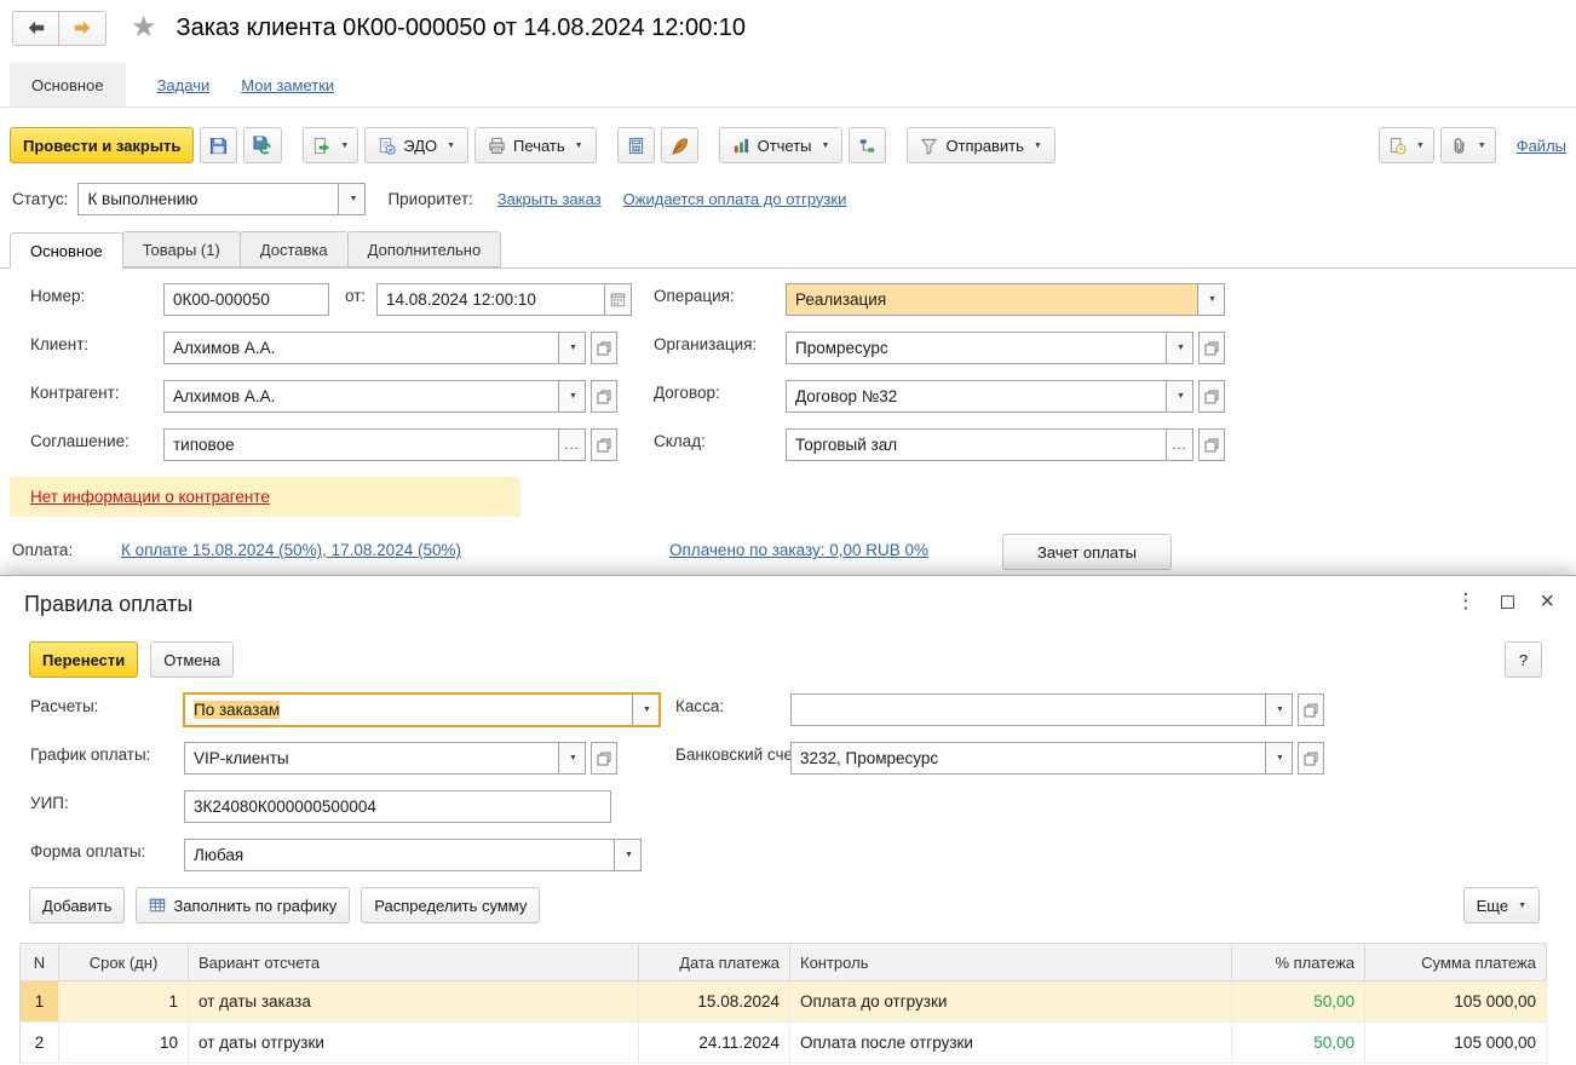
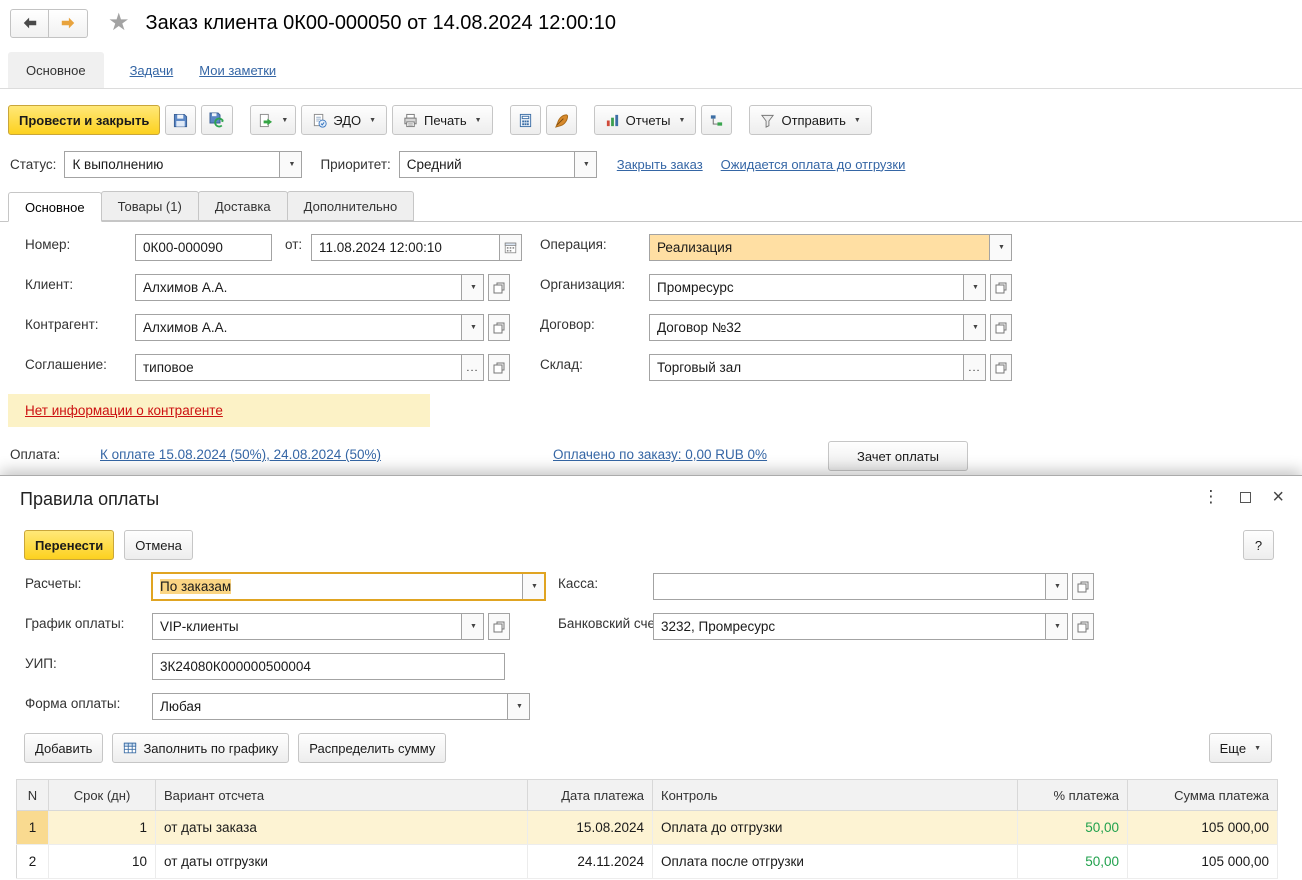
  ★
  Заказ клиента 0К00-000050 от 14.08.2024 12:00:10
  Основное
  Задачи
  Мои заметки
  Провести и закрыть
  ЭДО
  Печать
  Отчеты
  Отправить
- Файлы
  Статус:
  К выполнению
  Приоритет:
+ Средний
  Закрыть заказ
  Ожидается оплата до отгрузки
  Основное
  Товары (1)
  Доставка
  Дополнительно
  Номер:
- 0К00-000050
+ 0К00-000090
  от:
- 14.08.2024 12:00:10
+ 11.08.2024 12:00:10
  Операция:
  Реализация
  Клиент:
  Алхимов А.А.
  Организация:
  Промресурс
  Контрагент:
  Алхимов А.А.
  Договор:
  Договор №32
  Соглашение:
  типовое
  ...
  Склад:
  Торговый зал
  ...
  Нет информации о контрагенте
  Оплата:
- К оплате 15.08.2024 (50%), 17.08.2024 (50%)
+ К оплате 15.08.2024 (50%), 24.08.2024 (50%)
  Оплачено по заказу: 0,00 RUB 0%
  Зачет оплаты
  Правила оплаты
  ⋮
  ×
  Перенести
  Отмена
  ?
  Расчеты:
  По заказам
  Касса:
  График оплаты:
  VIP-клиенты
  Банковский сче
  3232, Промресурс
  УИП:
  3К24080К000000500004
  Форма оплаты:
  Любая
  Добавить
  Заполнить по графику
  Распределить сумму
  Еще
  N	Срок (дн)	Вариант отсчета	Дата платежа	Контроль	% платежа	Сумма платежа
  1	1	от даты заказа	15.08.2024	Оплата до отгрузки	50,00	105 000,00
  2	10	от даты отгрузки	24.11.2024	Оплата после отгрузки	50,00	105 000,00
